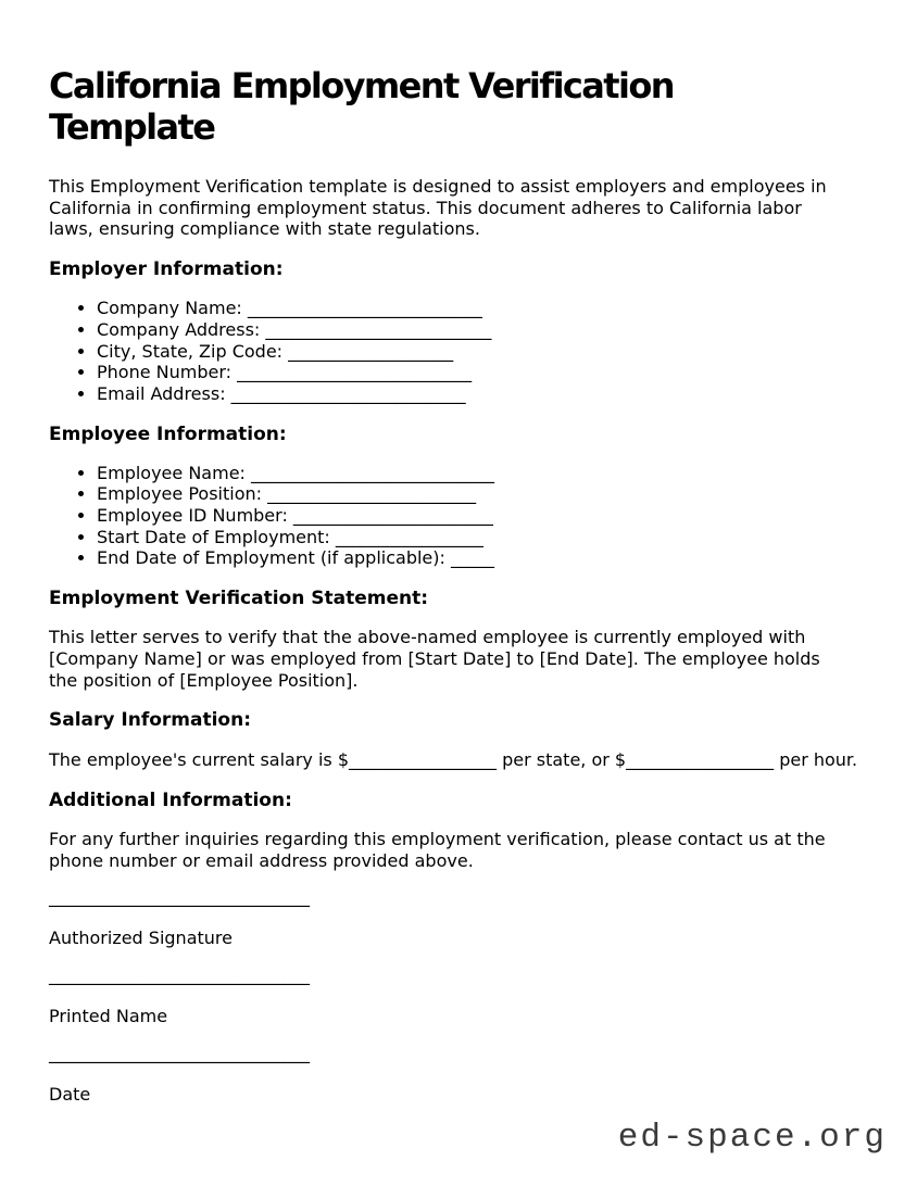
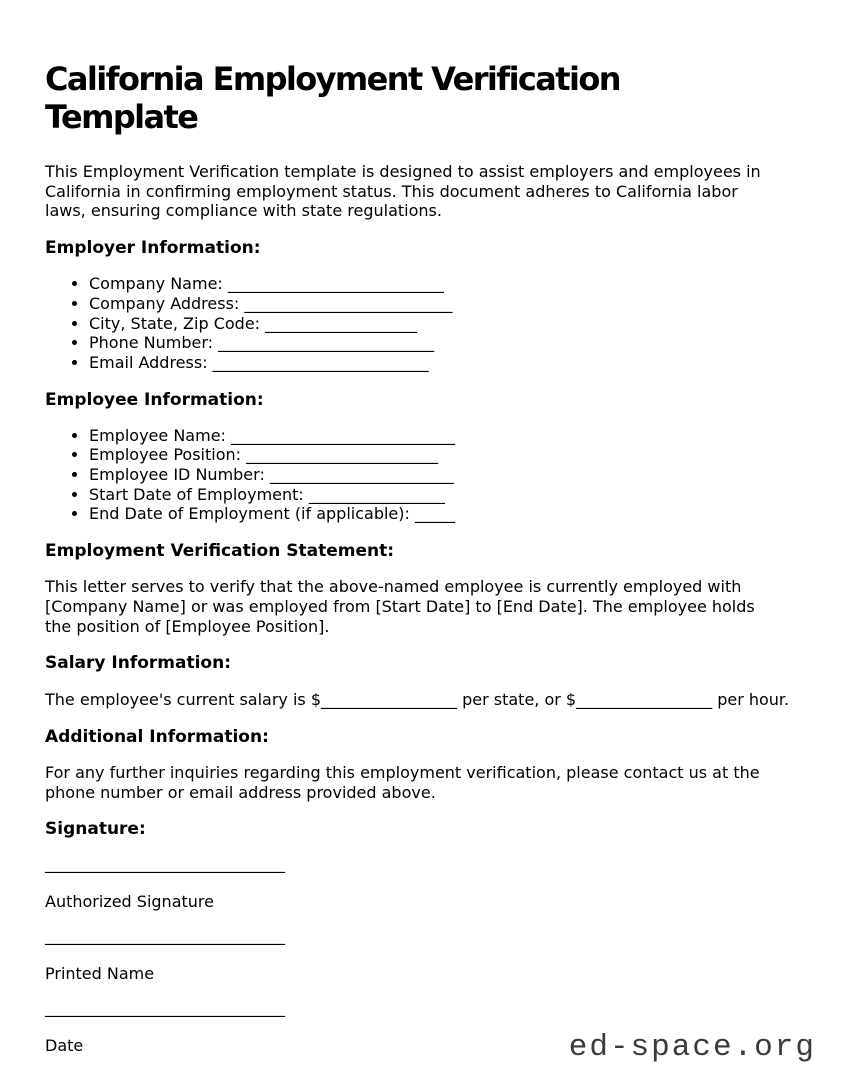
  California Employment Verification
  Template
  This Employment Verification template is designed to assist employers and employees in
  California in confirming employment status. This document adheres to California labor
  laws, ensuring compliance with state regulations.
  Employer Information:
  Company Name: ___________________________
  Company Address: __________________________
  City, State, Zip Code: ___________________
  Phone Number: ___________________________
  Email Address: ___________________________
  Employee Information:
  Employee Name: ____________________________
  Employee Position: ________________________
  Employee ID Number: _______________________
  Start Date of Employment: _________________
  End Date of Employment (if applicable): _____
  Employment Verification Statement:
  This letter serves to verify that the above-named employee is currently employed with
  [Company Name] or was employed from [Start Date] to [End Date]. The employee holds
  the position of [Employee Position].
  Salary Information:
  The employee's current salary is $_________________ per state, or $_________________ per hour.
  Additional Information:
  For any further inquiries regarding this employment verification, please contact us at the
  phone number or email address provided above.
+ Signature:
  ______________________________
  Authorized Signature
  ______________________________
  Printed Name
  ______________________________
  Date
  ed-space.org
